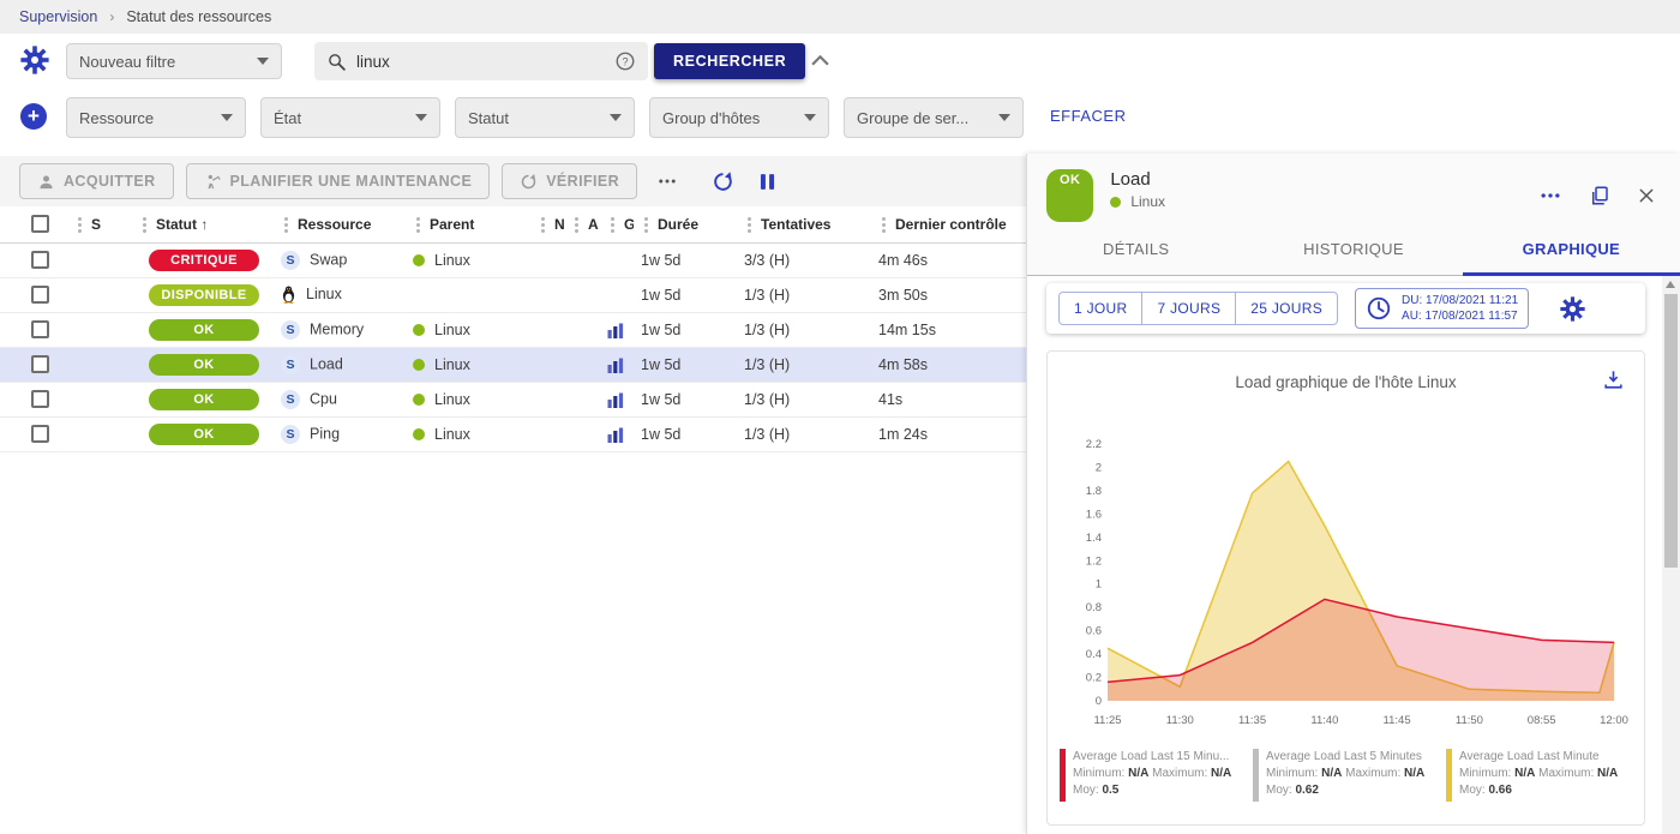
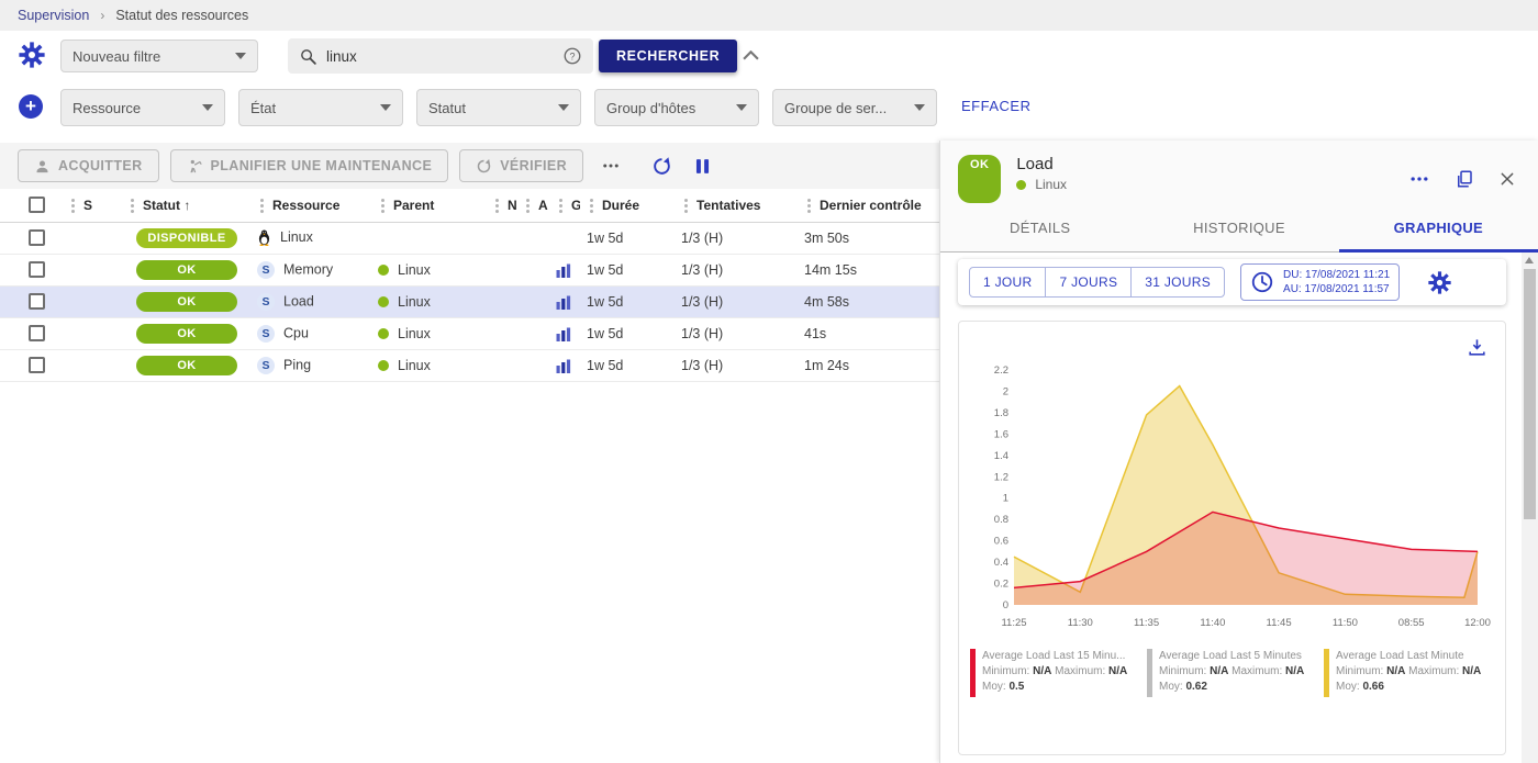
  Supervision
  ›
  Statut des ressources
  Nouveau filtre
  linux
  RECHERCHER
  +
  Ressource
  État
  Statut
  Group d'hôtes
  Groupe de ser...
  EFFACER
  ACQUITTER
  PLANIFIER UNE MAINTENANCE
  VÉRIFIER
  	S	Statut ↑	Ressource	Parent	N	A	G	Durée	Tentatives	Dernier contrôle
- 		CRITIQUE	S Swap	Linux				1w 5d	3/3 (H)	4m 46s
  		DISPONIBLE	Linux					1w 5d	1/3 (H)	3m 50s
  		OK	S Memory	Linux				1w 5d	1/3 (H)	14m 15s
  		OK	S Load	Linux				1w 5d	1/3 (H)	4m 58s
  		OK	S Cpu	Linux				1w 5d	1/3 (H)	41s
  		OK	S Ping	Linux				1w 5d	1/3 (H)	1m 24s
  OK
  Load
  Linux
  DÉTAILS
  HISTORIQUE
  GRAPHIQUE
  1 JOUR
  7 JOURS
- 25 JOURS
+ 31 JOURS
  DU: 17/08/2021 11:21
  AU: 17/08/2021 11:57
- Load graphique de l'hôte Linux
  0
  0.2
  0.4
  0.6
  0.8
  1
  1.2
  1.4
  1.6
  1.8
  2
  2.2
  11:25
  11:30
  11:35
  11:40
  11:45
  11:50
  08:55
  12:00
  Average Load Last 15 Minu...
  Minimum: N/A Maximum: N/A
  Moy: 0.5
  Average Load Last 5 Minutes
  Minimum: N/A Maximum: N/A
  Moy: 0.62
  Average Load Last Minute
  Minimum: N/A Maximum: N/A
  Moy: 0.66
